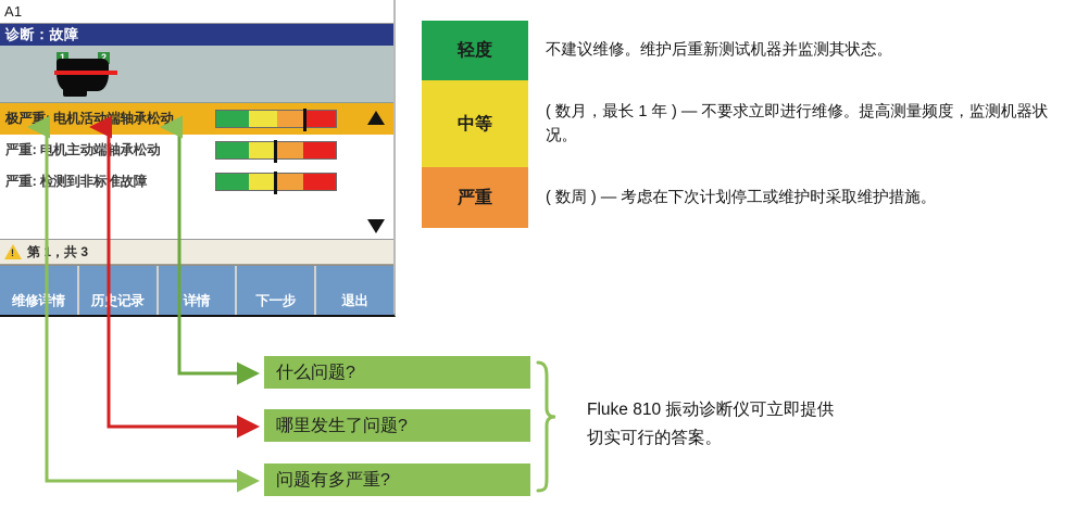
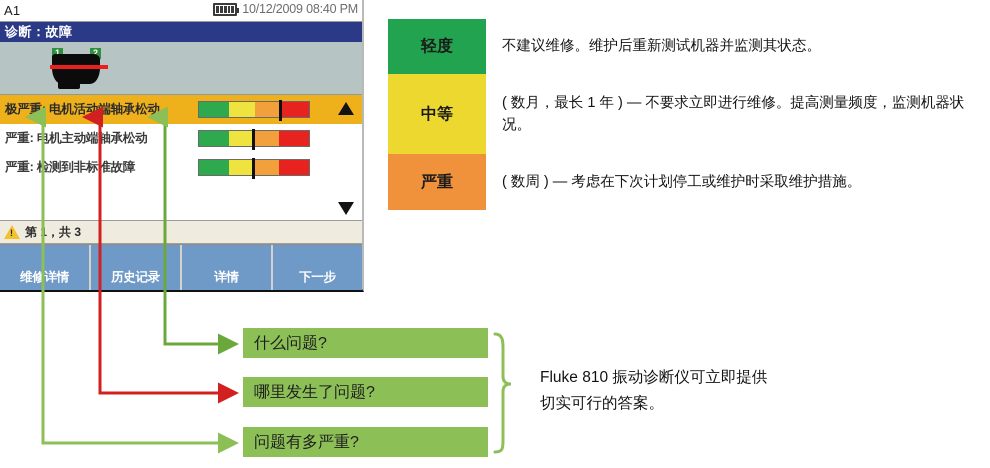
  A1
+ 10/12/2009 08:40 PM
  诊断：故障
  1
  2
  极严重: 电机活动端轴承松动
  严重:机主动端轴承松动
  严重:测到非标准故障
  第，共 3
  维修详情
  历史记录
  详情
  下一步
- 退出
  轻度
  不建议维修。维护后重新测试机器并监测其状态。
  中等
  ( 数月，最长 1 年 ) — 不要求立即进行维修。提高测量频度，监测机器状况。
  严重
  ( 数周 ) — 考虑在下次计划停工或维护时采取维护措施。
  什么问题?
  哪里发生了问题?
  问题有多严重?
  Fluke 810 振动诊断仪可立即提供
  切实可行的答案。
